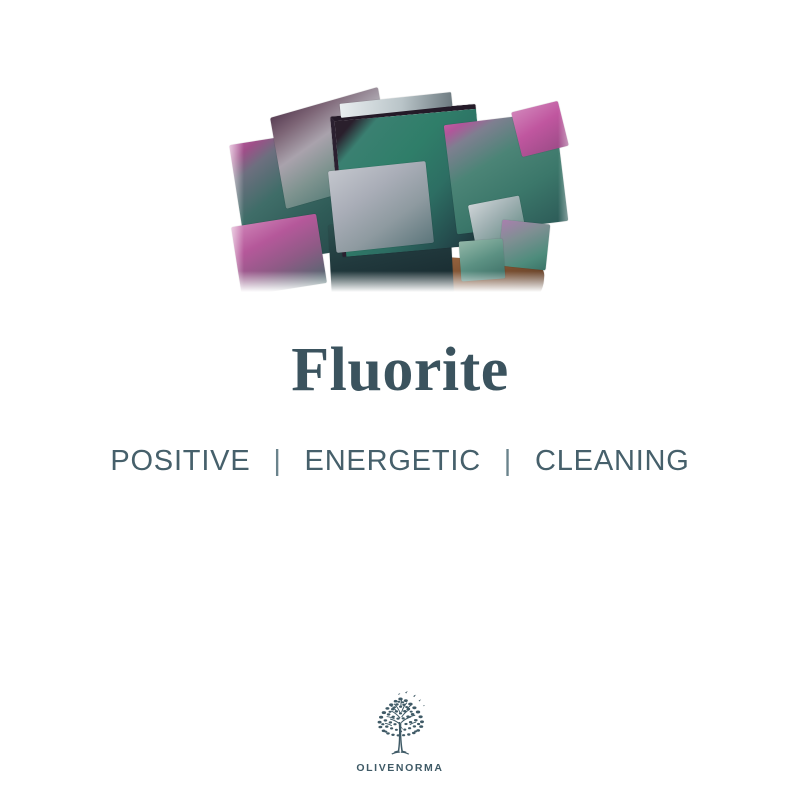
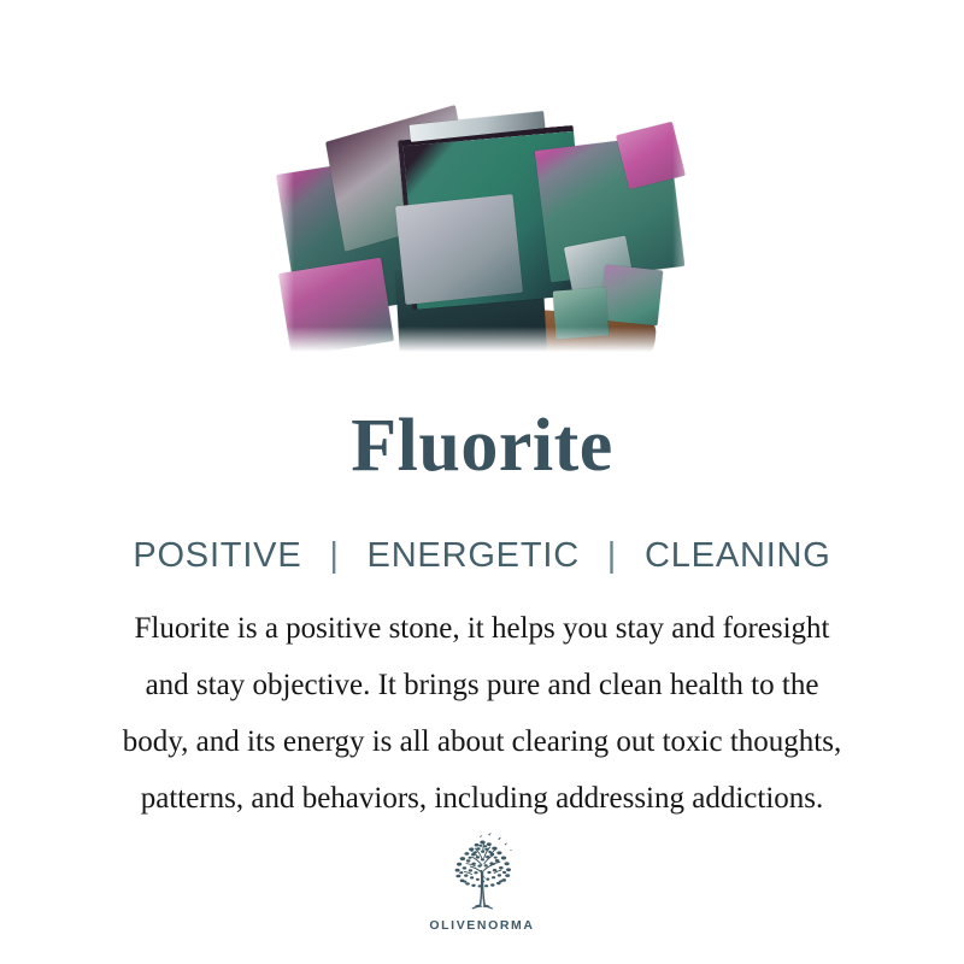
  Fluorite
  POSITIVE | ENERGETIC | CLEANING
+ Fluorite is a positive stone, it helps you stay and foresight
+ and stay objective. It brings pure and clean health to the
+ body, and its energy is all about clearing out toxic thoughts,
+ patterns, and behaviors, including addressing addictions.
  OLIVENORMA
